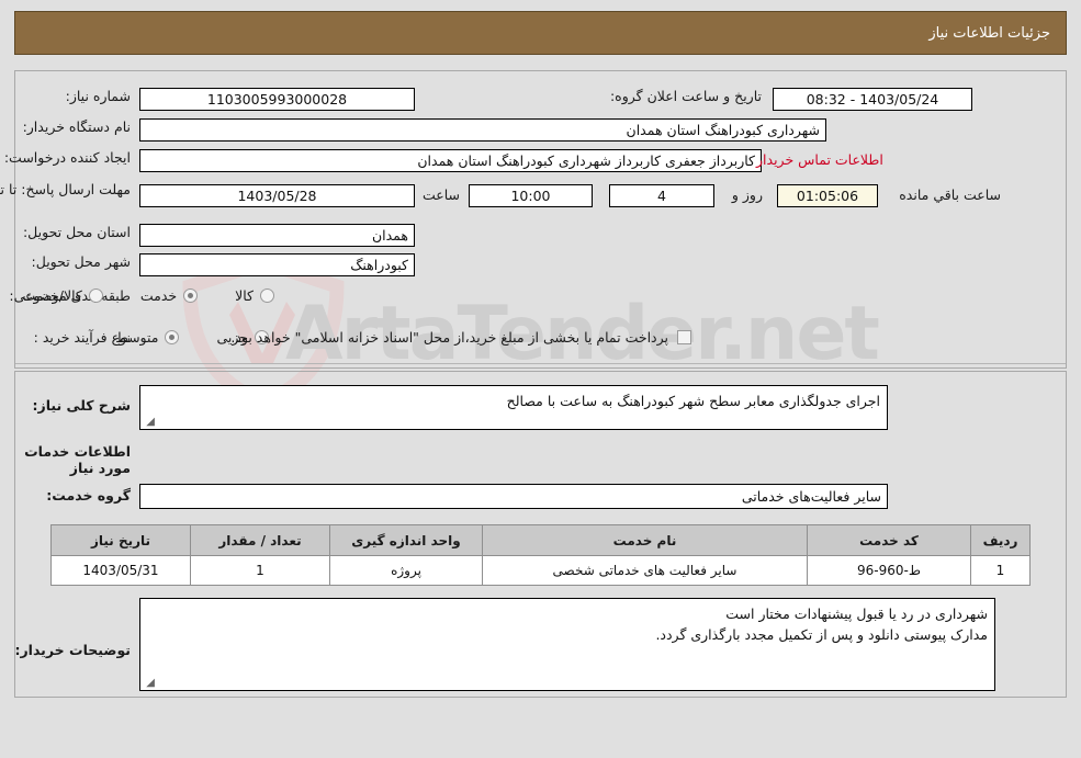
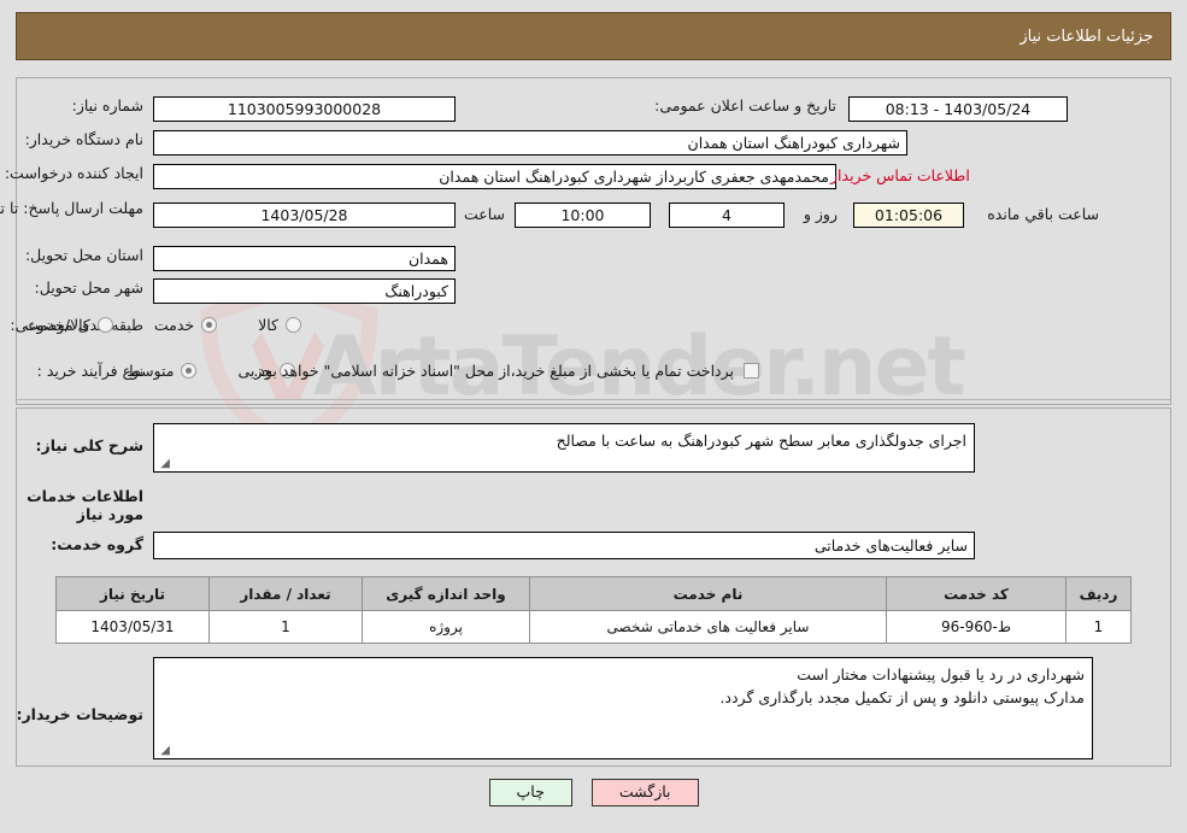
  ArtaTender.net
  جزئیات اطلاعات نیاز
  شماره نیاز:
  1103005993000028
- تاریخ و ساعت اعلان گروه:
+ تاریخ و ساعت اعلان عمومی:
- 1403/05/24 - 08:32
+ 1403/05/24 - 08:13
  نام دستگاه خریدار:
  شهرداری کبودراهنگ استان همدان
  ایجاد کننده درخواست:
- کاربرداز جعفری کاربرداز شهرداری کبودراهنگ استان همدان
+ محمدمهدی جعفری کاربرداز شهرداری کبودراهنگ استان همدان
  اطلاعات تماس خریدار
  مهلت ارسال پاسخ: تا ت
  1403/05/28
  ساعت
  10:00
  4
  روز و
  01:05:06
  ساعت باقي مانده
  استان محل تحویل:
  همدان
  شهر محل تحویل:
  کبودراهنگ
  طبقهدی موضوعی:
  کالا
  خدمت
  کالا/خدمت
  نوع فرآیند خرید :
  جزیی
  متوسط
  پرداخت تمام یا بخشی از مبلغ خرید،از محل "اسناد خزانه اسلامی" خواهد بود.
  شرح کلی نیاز:
  اجرای جدولگذاری معابر سطح شهر کبودراهنگ به ساعت با مصالح
  ◢
  اطلاعات خدمات مورد نیاز
  گروه خدمت:
  سایر فعالیت‌های خدماتی
  ردیف	کد خدمت	نام خدمت	واحد اندازه گیری	تعداد / مقدار	تاریخ نیاز
  1	ط-960-96	سایر فعالیت های خدماتی شخصی	پروژه	1	1403/05/31
  توضیحات خریدار:
  شهرداری در رد یا قبول پیشنهادات مختار است
  مدارک پیوستی دانلود و پس از تکمیل مجدد بارگذاری گردد.
  ◢
+ بازگشت
+ چاپ
